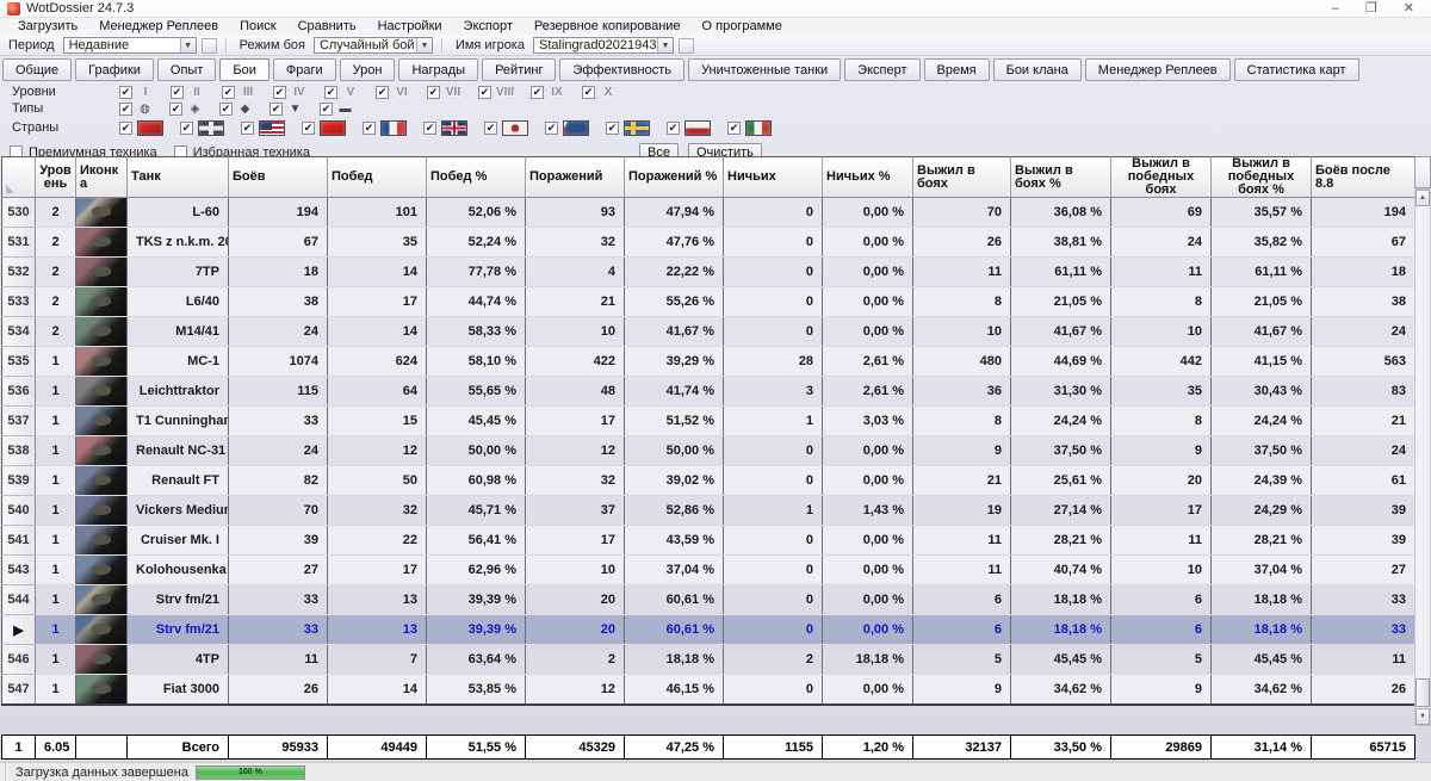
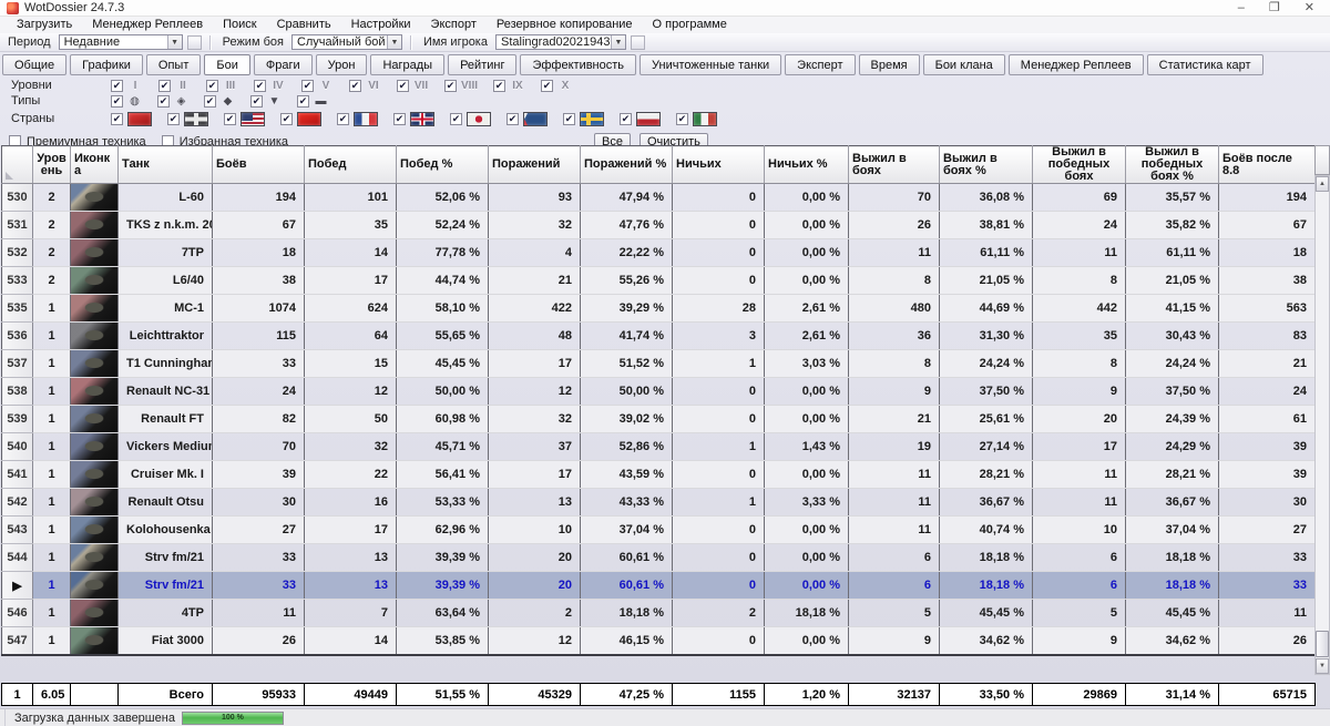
  WotDossier 24.7.3
  –
  ❐
  ✕
  Загрузить
  Менеджер Реплеев
  Поиск
  Сравнить
  Настройки
  Экспорт
  Резервное копирование
  О программе
  Период
  Недавние
  Режим боя
  Случайный бой
  Имя игрока
  Stalingrad02021943
  Общие
  Графики
  Опыт
  Бои
  Фраги
  Урон
  Награды
  Рейтинг
  Эффективность
  Уничтоженные танки
  Эксперт
  Время
  Бои клана
  Менеджер Реплеев
  Статистика карт
  Уровни
  ✔
  I
  ✔
  II
  ✔
  III
  ✔
  IV
  ✔
  V
  ✔
  VI
  ✔
  VII
  ✔
  VIII
  ✔
  IX
  ✔
  X
  Типы
  ✔
  ◍
  ✔
  ◈
  ✔
  ◆
  ✔
  ▼
  ✔
  ▬
  Страны
  ✔
  ✔
  ✔
  ✔
  ✔
  ✔
  ✔
  ✔
  ✔
  ✔
  ✔
  Премиумная техника
  Избранная техника
  Все
  Очистить
  	Уровень	Иконка	Танк	Боёв	Побед	Побед %	Поражений	Поражений %	Ничьих	Ничьих %	Выжил в боях	Выжил в боях %	Выжил в победных боях	Выжил в победных боях %	Боёв после 8.8
  530	2		L-60	194	101	52,06 %	93	47,94 %	0	0,00 %	70	36,08 %	69	35,57 %	194
  531	2		TKS z n.k.m. 2	67	35	52,24 %	32	47,76 %	0	0,00 %	26	38,81 %	24	35,82 %	67
  532	2		7TP	18	14	77,78 %	4	22,22 %	0	0,00 %	11	61,11 %	11	61,11 %	18
  533	2		L6/40	38	17	44,74 %	21	55,26 %	0	0,00 %	8	21,05 %	8	21,05 %	38
- 534	2		M14/41	24	14	58,33 %	10	41,67 %	0	0,00 %	10	41,67 %	10	41,67 %	24
  535	1		МС-1	1074	624	58,10 %	422	39,29 %	28	2,61 %	480	44,69 %	442	41,15 %	563
  536	1		Leichttraktor	115	64	55,65 %	48	41,74 %	3	2,61 %	36	31,30 %	35	30,43 %	83
  537	1		T1 Cunningha	33	15	45,45 %	17	51,52 %	1	3,03 %	8	24,24 %	8	24,24 %	21
  538	1		Renault NC-31	24	12	50,00 %	12	50,00 %	0	0,00 %	9	37,50 %	9	37,50 %	24
  539	1		Renault FT	82	50	60,98 %	32	39,02 %	0	0,00 %	21	25,61 %	20	24,39 %	61
  540	1		Vickers Mediu	70	32	45,71 %	37	52,86 %	1	1,43 %	19	27,14 %	17	24,29 %	39
  541	1		Cruiser Mk. I	39	22	56,41 %	17	43,59 %	0	0,00 %	11	28,21 %	11	28,21 %	39
+ 542	1		Renault Otsu	30	16	53,33 %	13	43,33 %	1	3,33 %	11	36,67 %	11	36,67 %	30
  543	1		Kolohousenka	27	17	62,96 %	10	37,04 %	0	0,00 %	11	40,74 %	10	37,04 %	27
  544	1		Strv fm/21	33	13	39,39 %	20	60,61 %	0	0,00 %	6	18,18 %	6	18,18 %	33
  ▶	1		Strv fm/21	33	13	39,39 %	20	60,61 %	0	0,00 %	6	18,18 %	6	18,18 %	33
  546	1		4TP	11	7	63,64 %	2	18,18 %	2	18,18 %	5	45,45 %	5	45,45 %	11
  547	1		Fiat 3000	26	14	53,85 %	12	46,15 %	0	0,00 %	9	34,62 %	9	34,62 %	26
  1	6.05		Всего	95933	49449	51,55 %	45329	47,25 %	1155	1,20 %	32137	33,50 %	29869	31,14 %	65715
  Загрузка данных завершена
